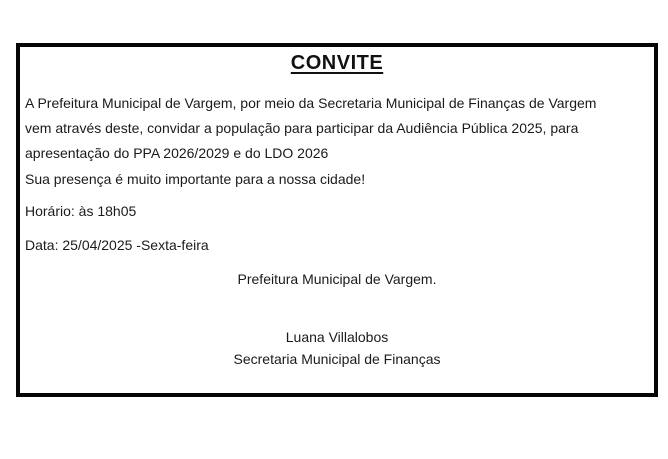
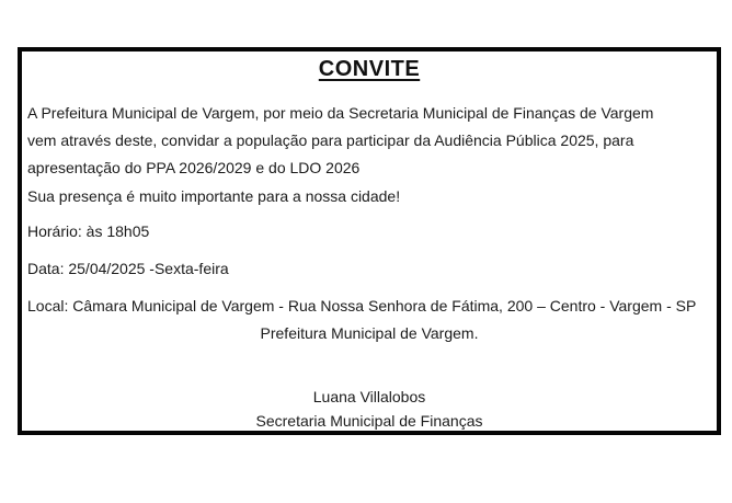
  CONVITE
  A Prefeitura Municipal de Vargem, por meio da Secretaria Municipal de Finanças de Vargem
  vem através deste, convidar a população para participar da Audiência Pública 2025, para
  apresentação do PPA 2026/2029 e do LDO 2026
  Sua presença é muito importante para a nossa cidade!
  Horário: às 18h05
  Data: 25/04/2025 -Sexta-feira
+ Local: Câmara Municipal de Vargem - Rua Nossa Senhora de Fátima, 200 – Centro - Vargem - SP
  Prefeitura Municipal de Vargem.
  Luana Villalobos
  Secretaria Municipal de Finanças
